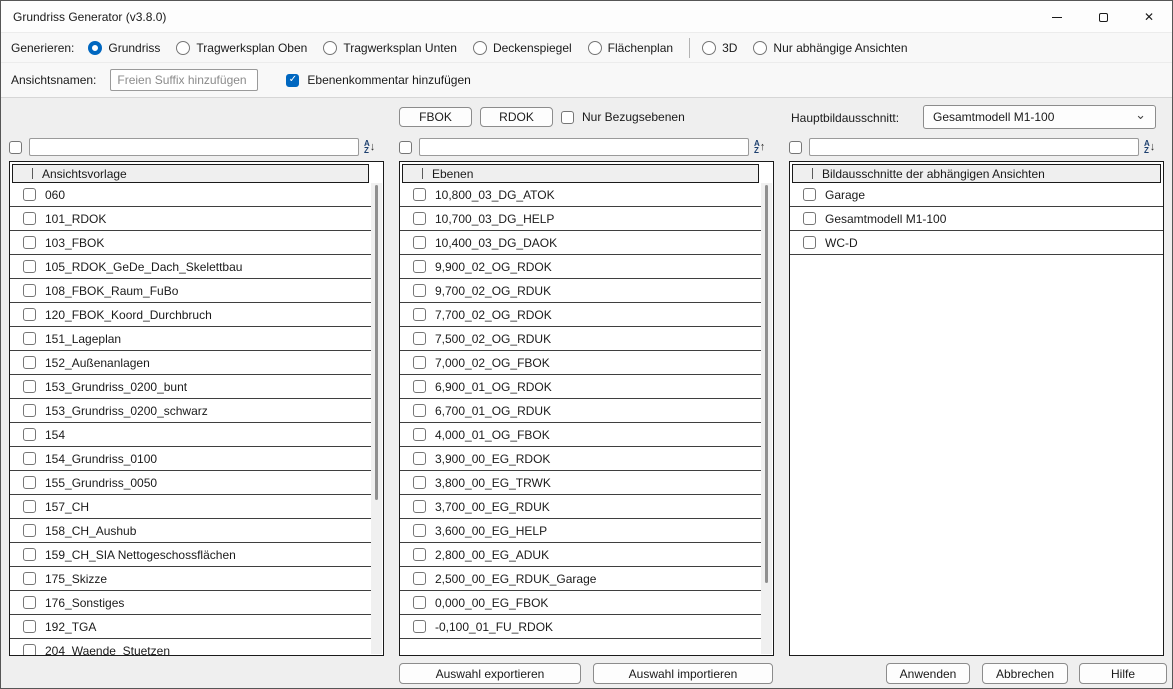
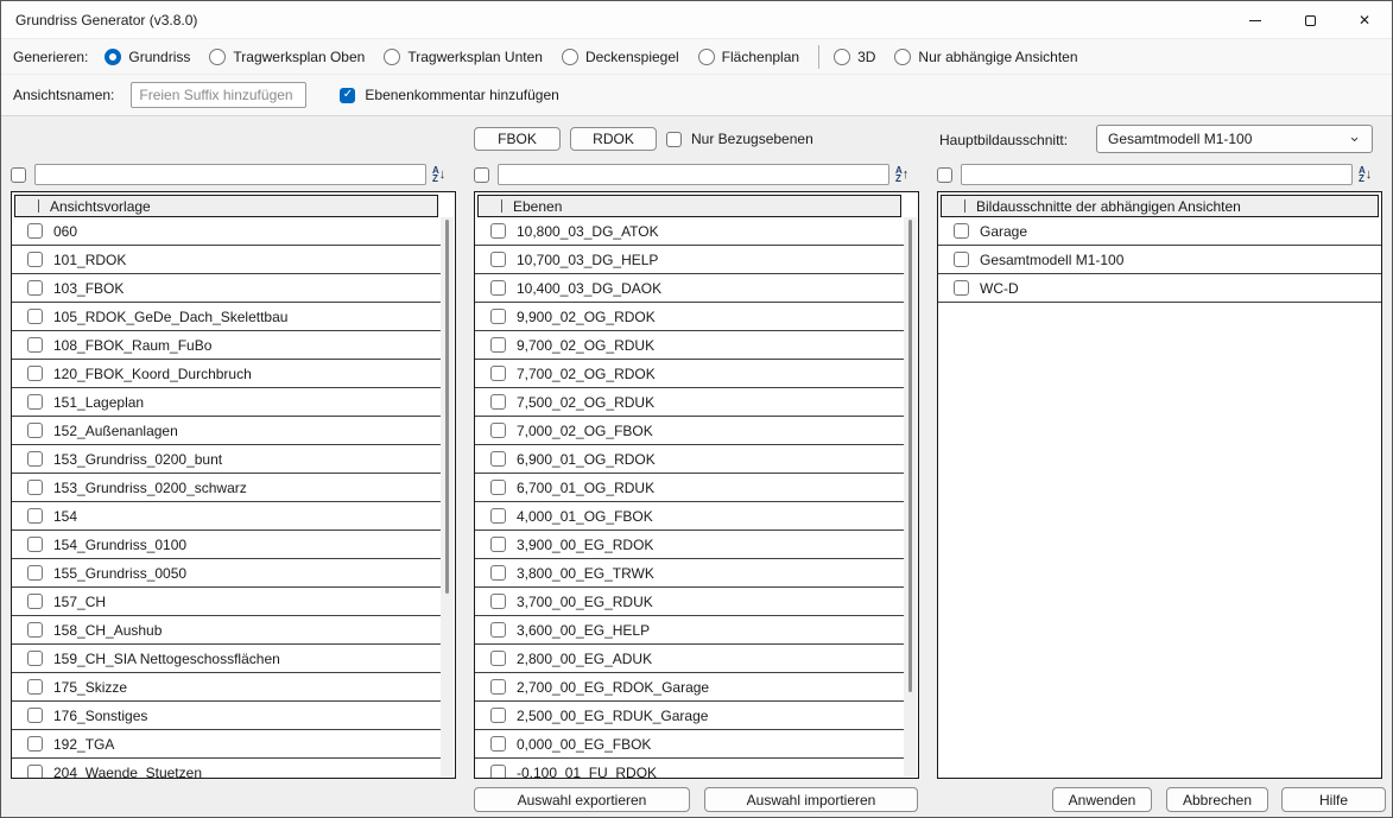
  Grundriss Generator (v3.8.0)
  ✕
  Generieren:
  Grundriss
  Tragwerksplan Oben
  Tragwerksplan Unten
  Deckenspiegel
  Flächenplan
  3D
  Nur abhängige Ansichten
  Ansichtsnamen:
  Freien Suffix hinzufügen
  ✓
  Ebenenkommentar hinzufügen
  FBOK
  RDOK
  Nur Bezugsebenen
  Hauptbildausschnitt:
  Gesamtmodell M1-100
  ⌄
  A
  Z
  ↓
  A
  Z
  ↑
  A
  Z
  ↓
  Ansichtsvorlage
  060
  101_RDOK
  103_FBOK
  105_RDOK_GeDe_Dach_Skelettbau
  108_FBOK_Raum_FuBo
  120_FBOK_Koord_Durchbruch
  151_Lageplan
  152_Außenanlagen
  153_Grundriss_0200_bunt
  153_Grundriss_0200_schwarz
  154
  154_Grundriss_0100
  155_Grundriss_0050
  157_CH
  158_CH_Aushub
  159_CH_SIA Nettogeschossflächen
  175_Skizze
  176_Sonstiges
  192_TGA
  204_Waende_Stuetzen
  Ebenen
  10,800_03_DG_ATOK
  10,700_03_DG_HELP
  10,400_03_DG_DAOK
  9,900_02_OG_RDOK
  9,700_02_OG_RDUK
  7,700_02_OG_RDOK
  7,500_02_OG_RDUK
  7,000_02_OG_FBOK
  6,900_01_OG_RDOK
  6,700_01_OG_RDUK
  4,000_01_OG_FBOK
  3,900_00_EG_RDOK
  3,800_00_EG_TRWK
  3,700_00_EG_RDUK
  3,600_00_EG_HELP
  2,800_00_EG_ADUK
+ 2,700_00_EG_RDOK_Garage
  2,500_00_EG_RDUK_Garage
  0,000_00_EG_FBOK
  -0,100_01_FU_RDOK
  Bildausschnitte der abhängigen Ansichten
  Garage
  Gesamtmodell M1-100
  WC-D
  Auswahl exportieren
  Auswahl importieren
  Anwenden
  Abbrechen
  Hilfe
